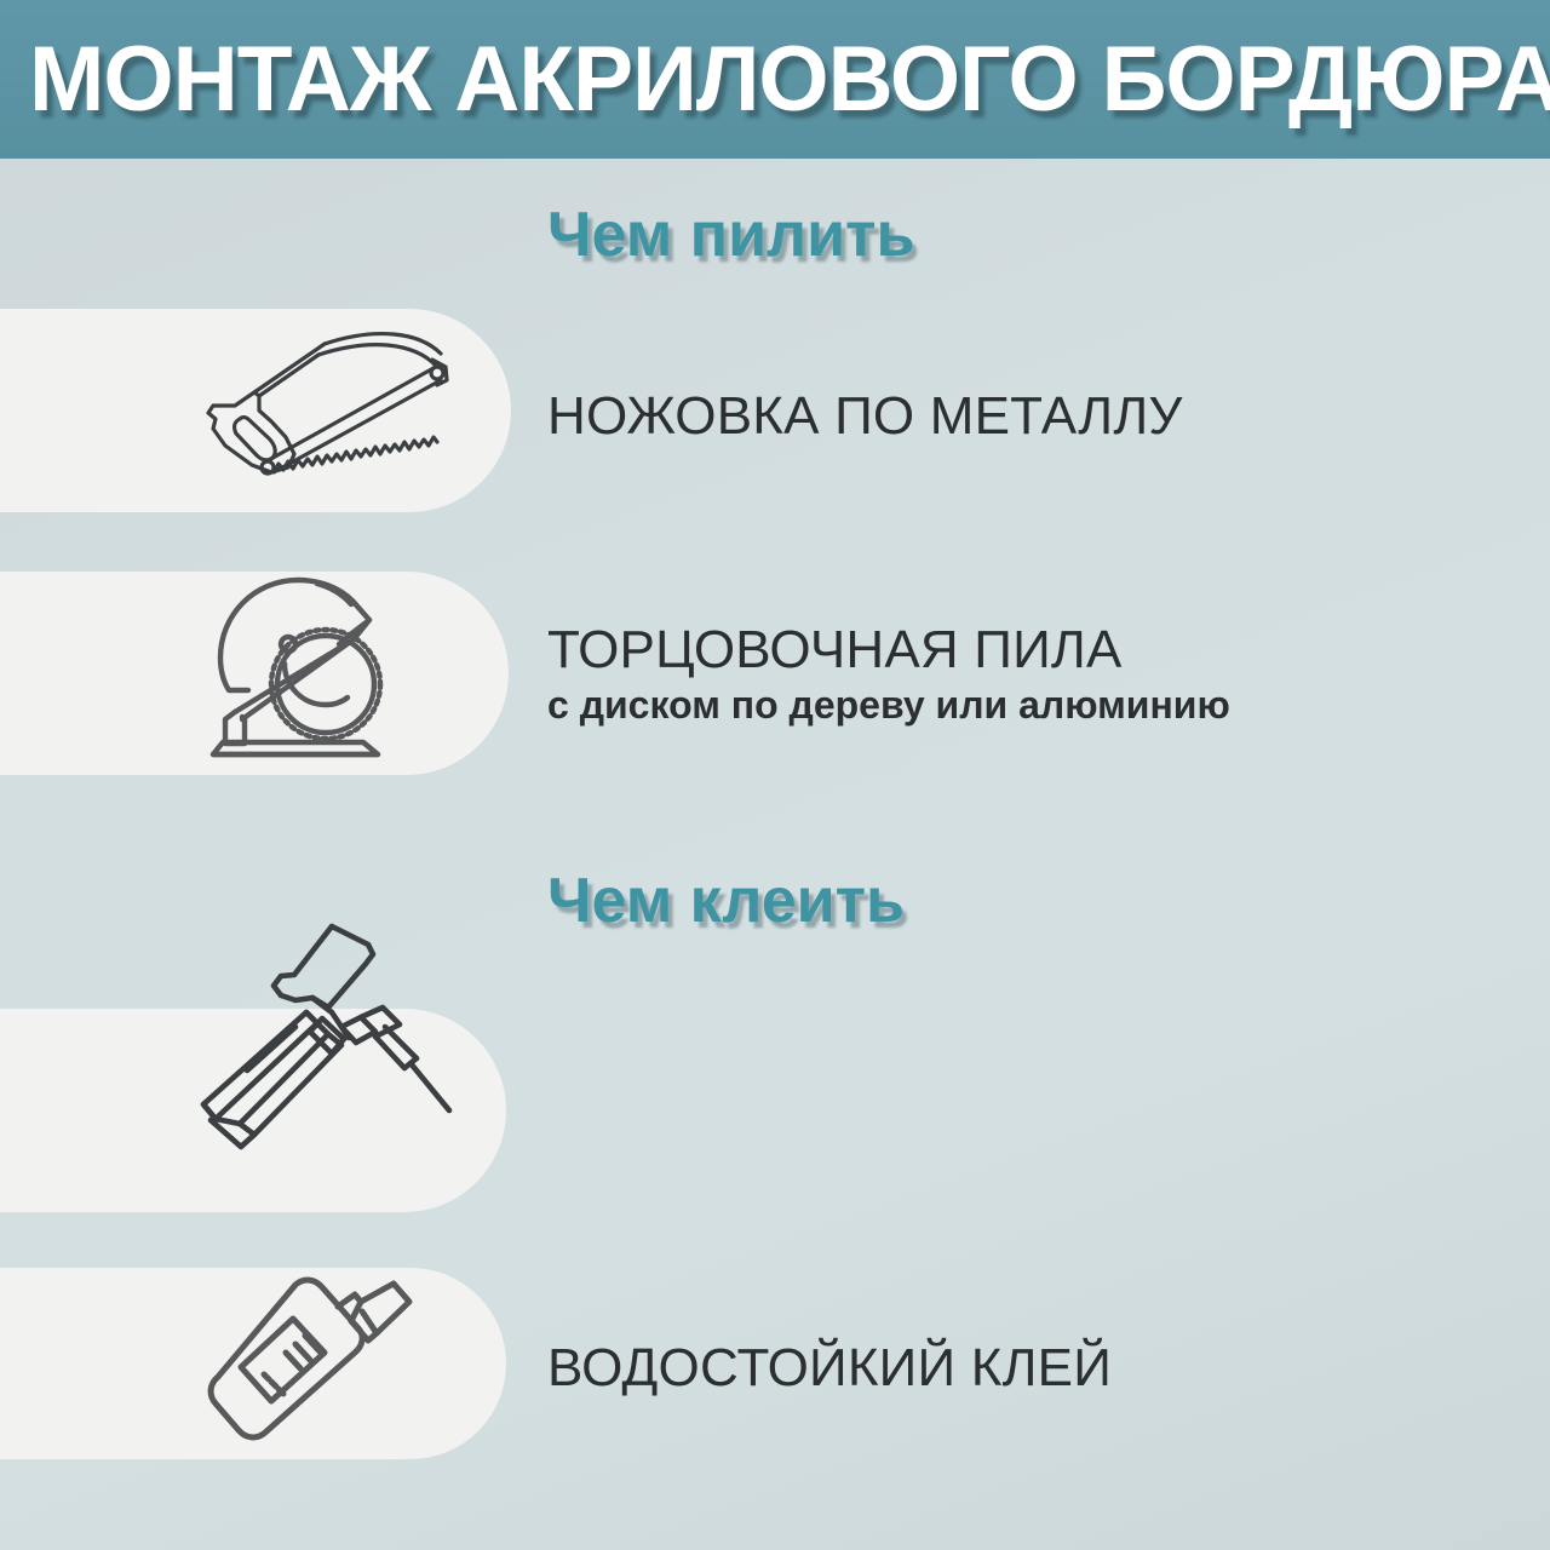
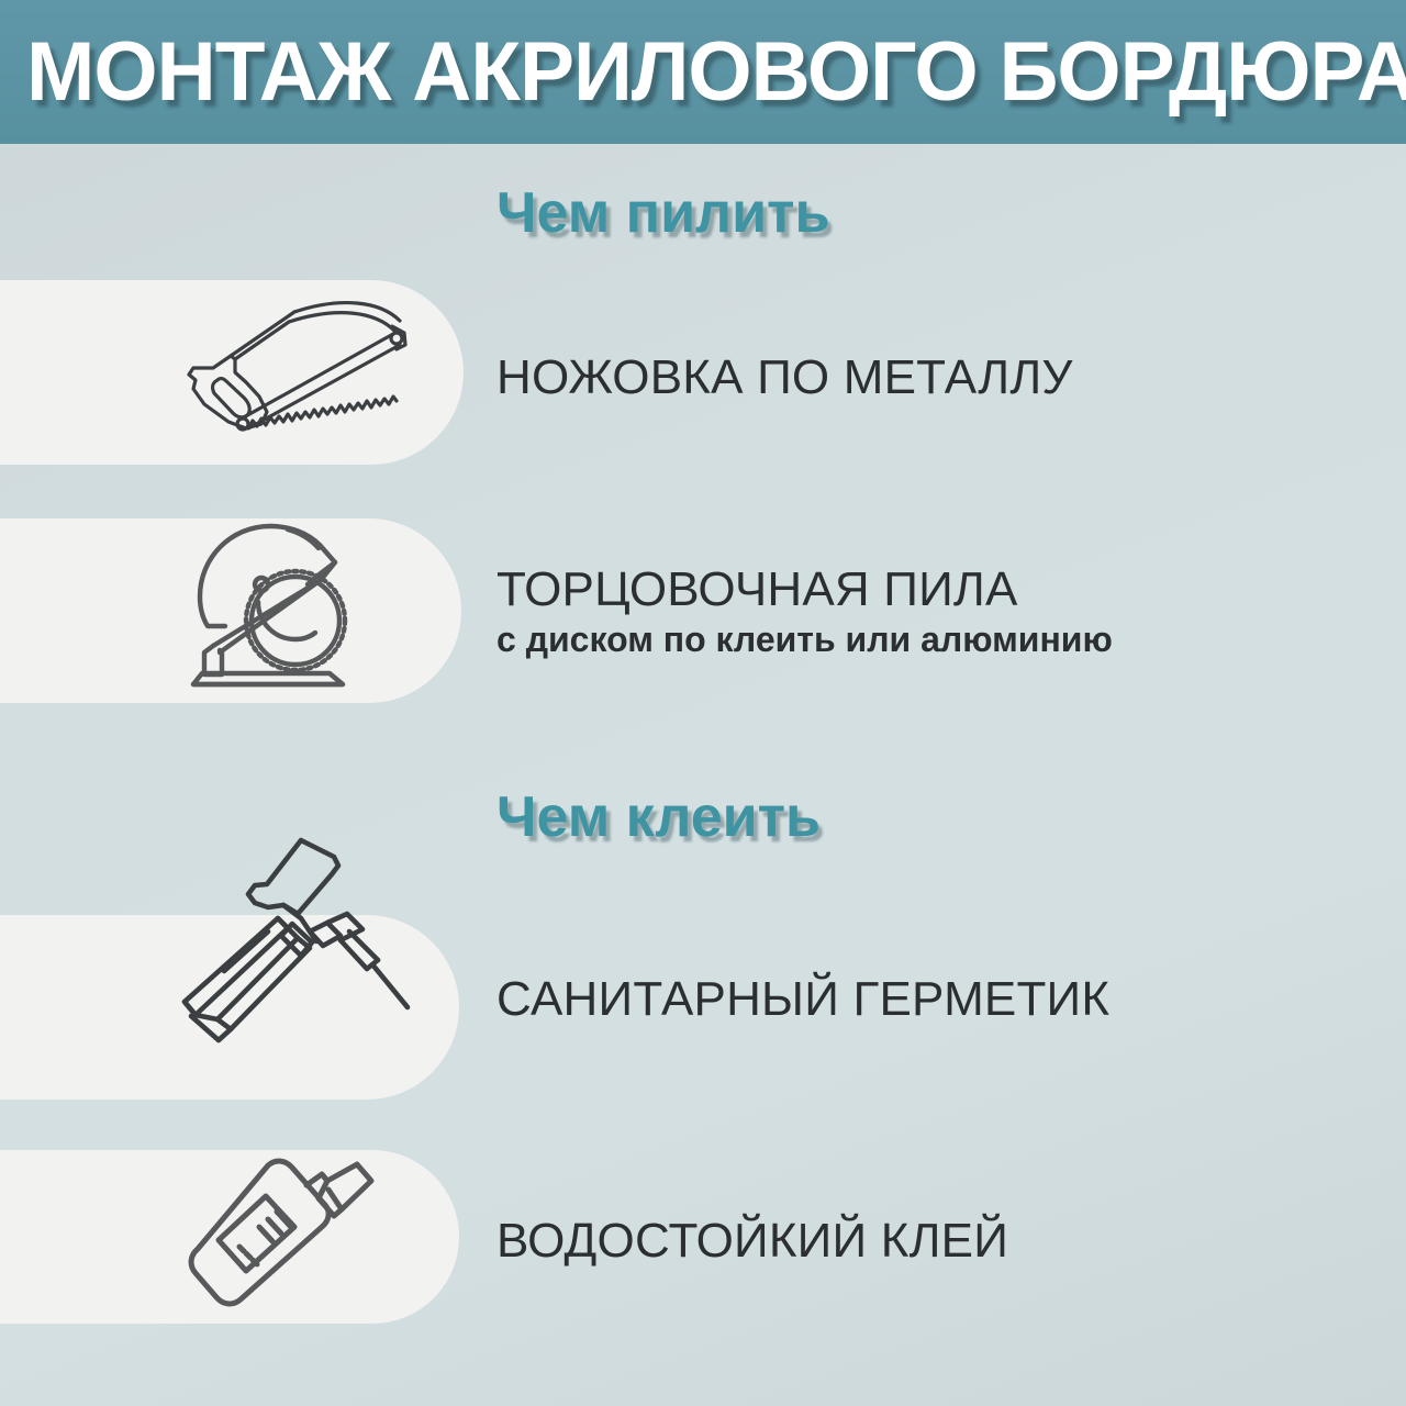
  МОНТАЖ АКРИЛОВОГО БОРДЮРА
  Чем пилить
  НОЖОВКА ПО МЕТАЛЛУ
  ТОРЦОВОЧНАЯ ПИЛА
- с диском по дереву или алюминию
+ с диском по клеить или алюминию
  Чем клеить
+ САНИТАРНЫЙ ГЕРМЕТИК
  ВОДОСТОЙКИЙ КЛЕЙ
